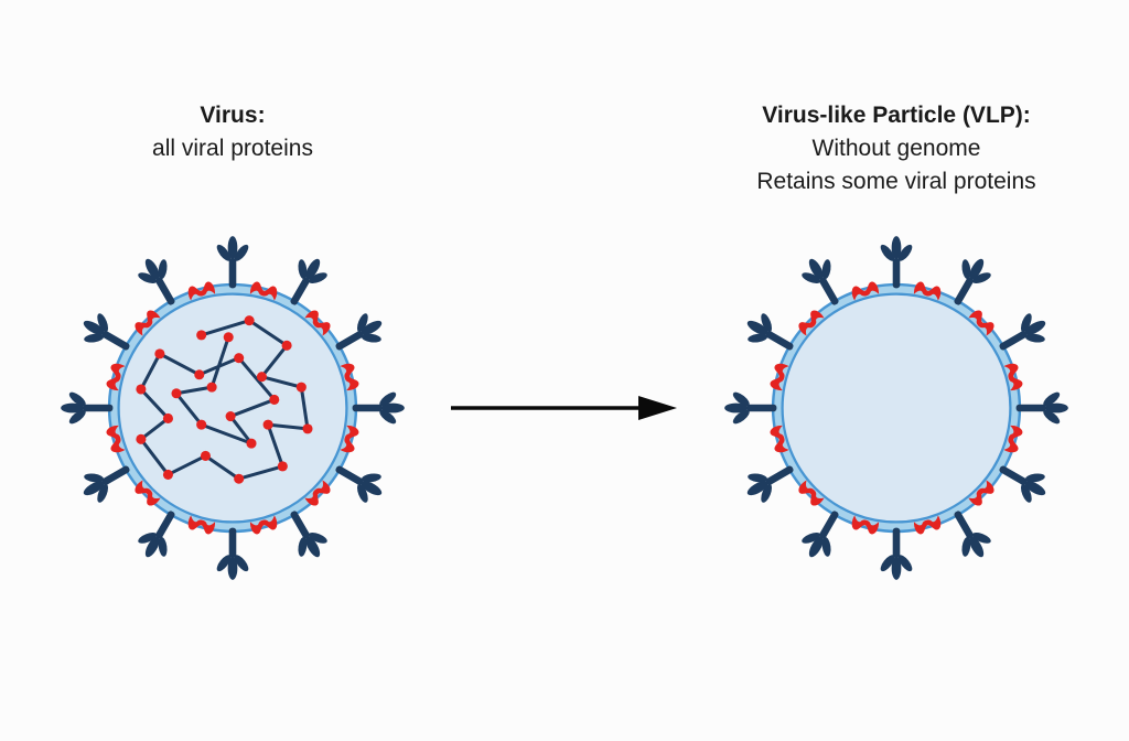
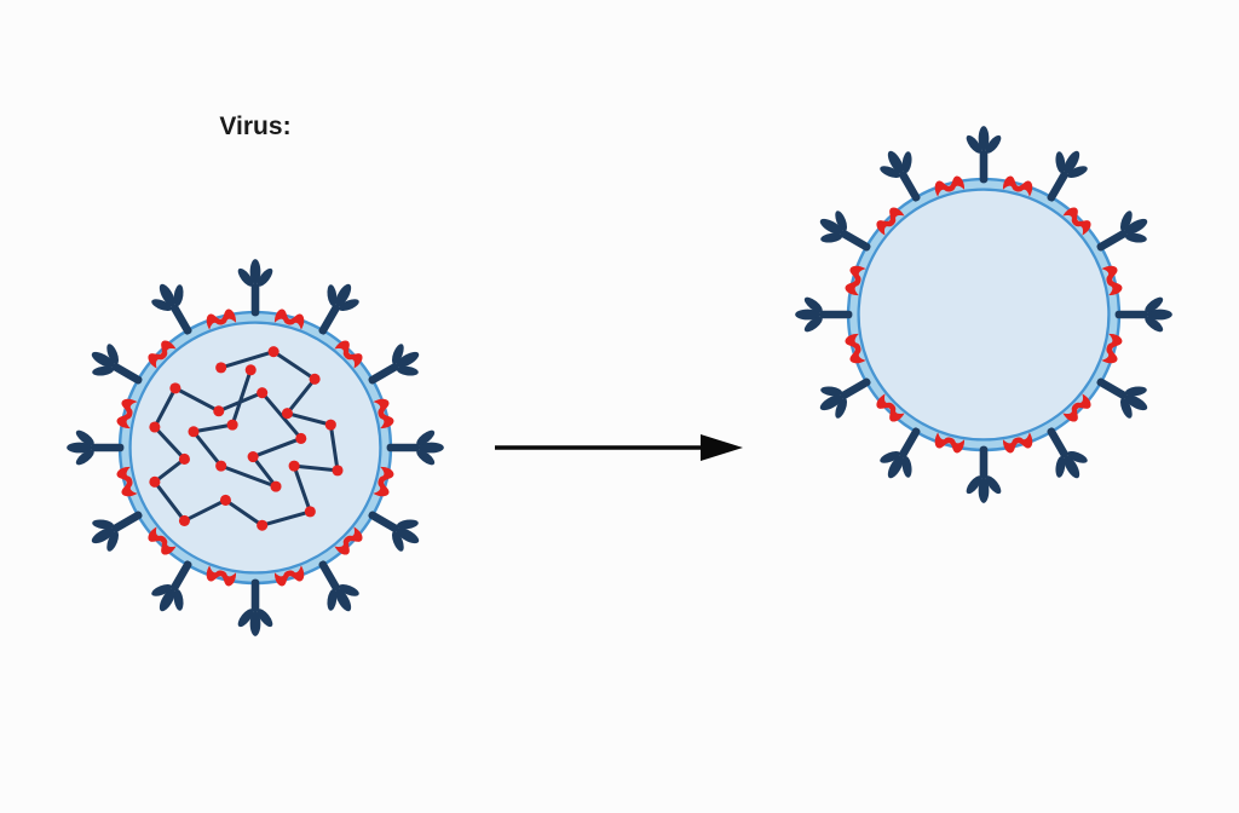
  Virus:
- all viral proteins
- Virus-like Particle (VLP):
- Without genome
- Retains some viral proteins
